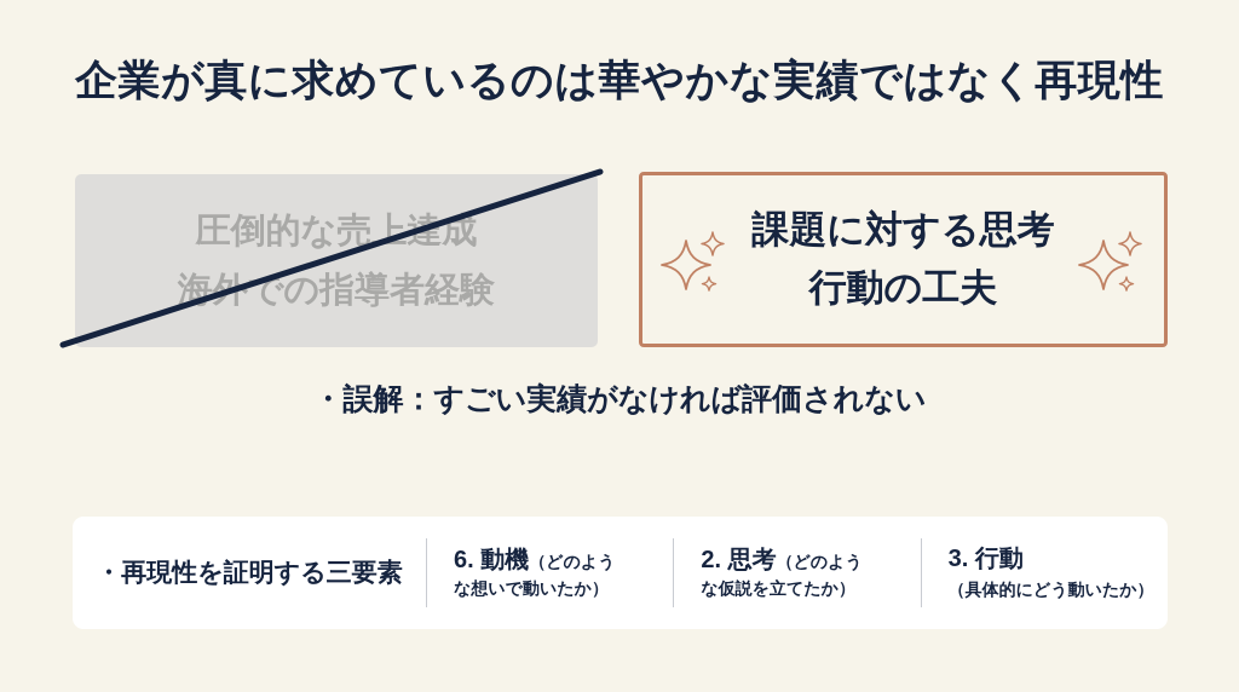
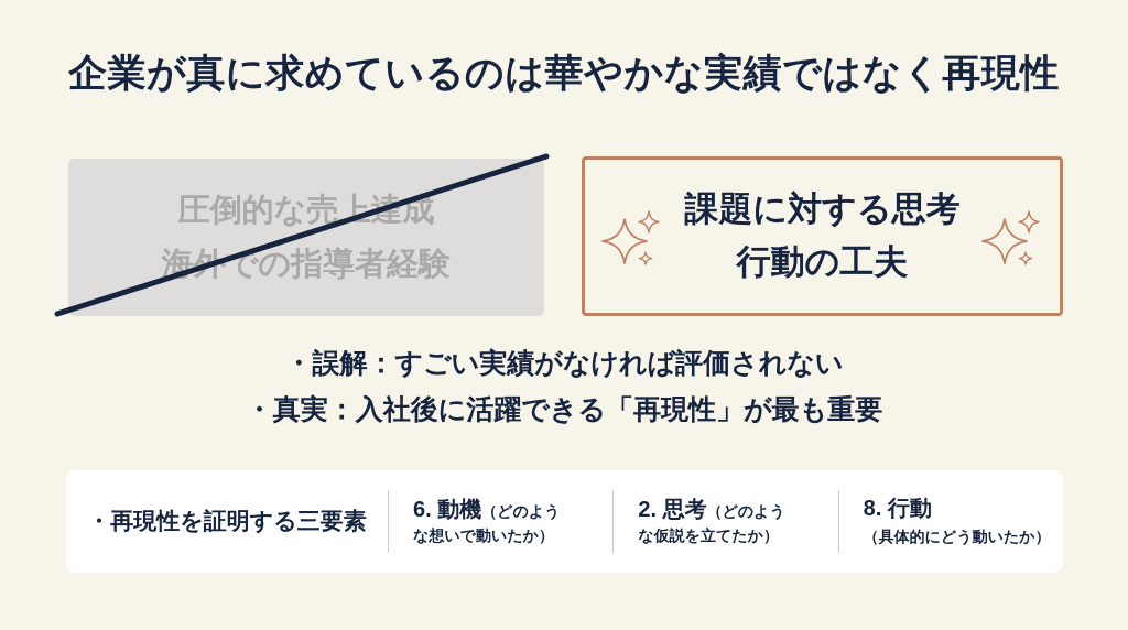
  企業が真に求めているのは華やかな実績ではなく再現性
  圧倒的な売上成
  海での指導者経験
  課題に対する思考
  行動の工夫
  ・誤解：すごい実績がなければ評価されない
+ ・真実：入社後に活躍できる「再現性」が最も重要
  ・再現性を証明する三要素
  6. 動機（どのよう
  な想いで動いたか）
  2. 思考（どのよう
  な仮説を立てたか）
- 3. 行動
+ 8. 行動
  （具体的にどう動いたか）
